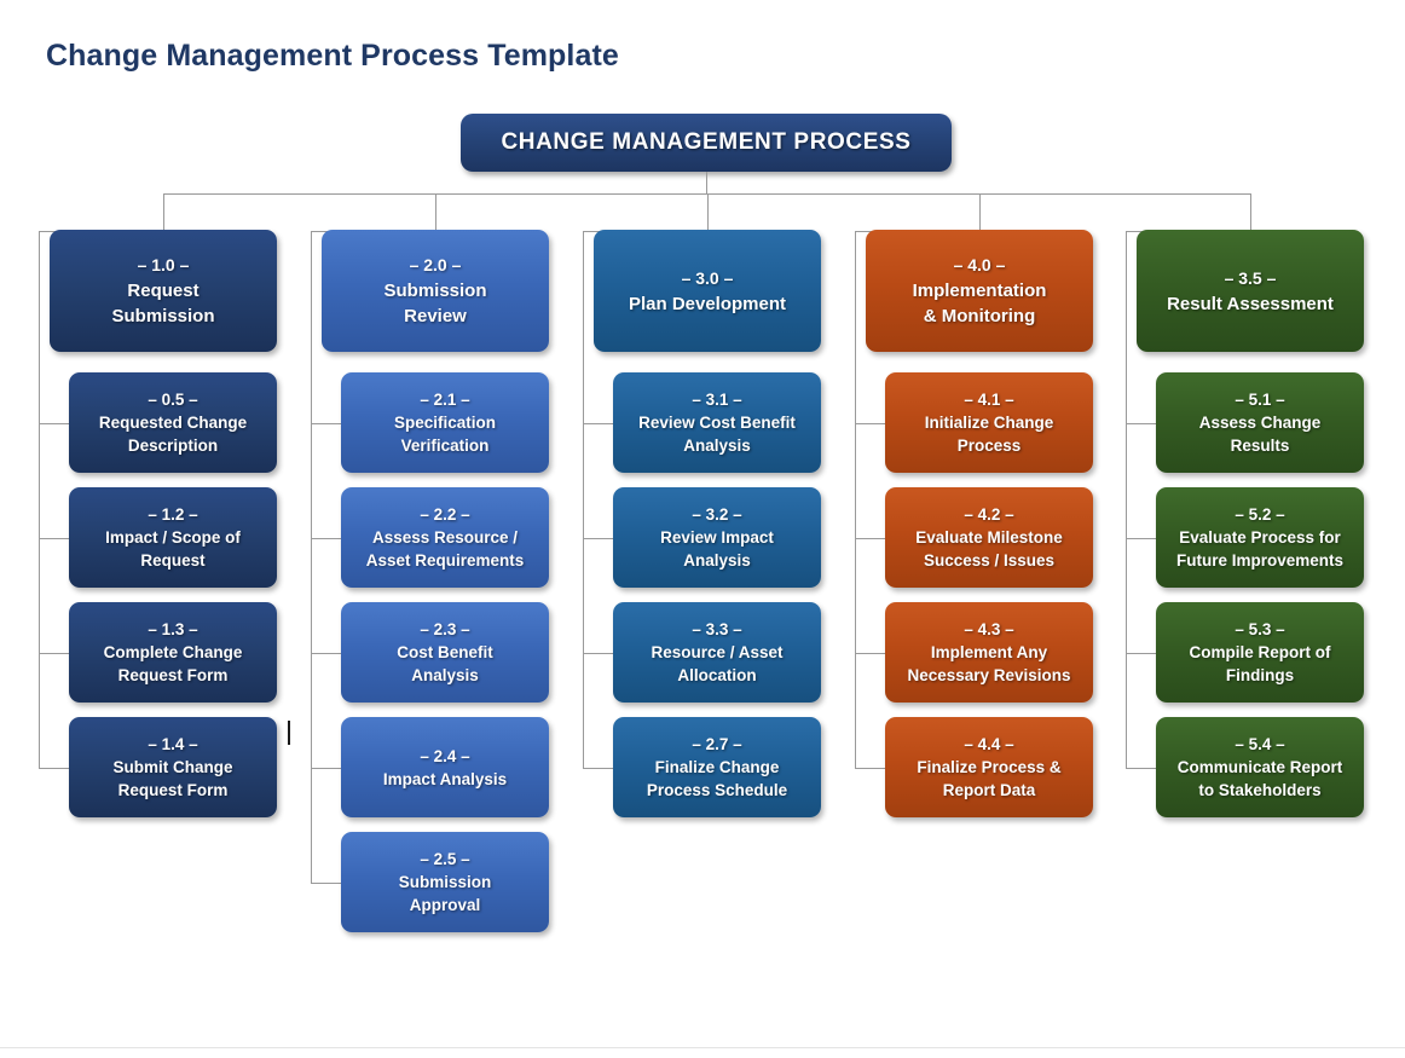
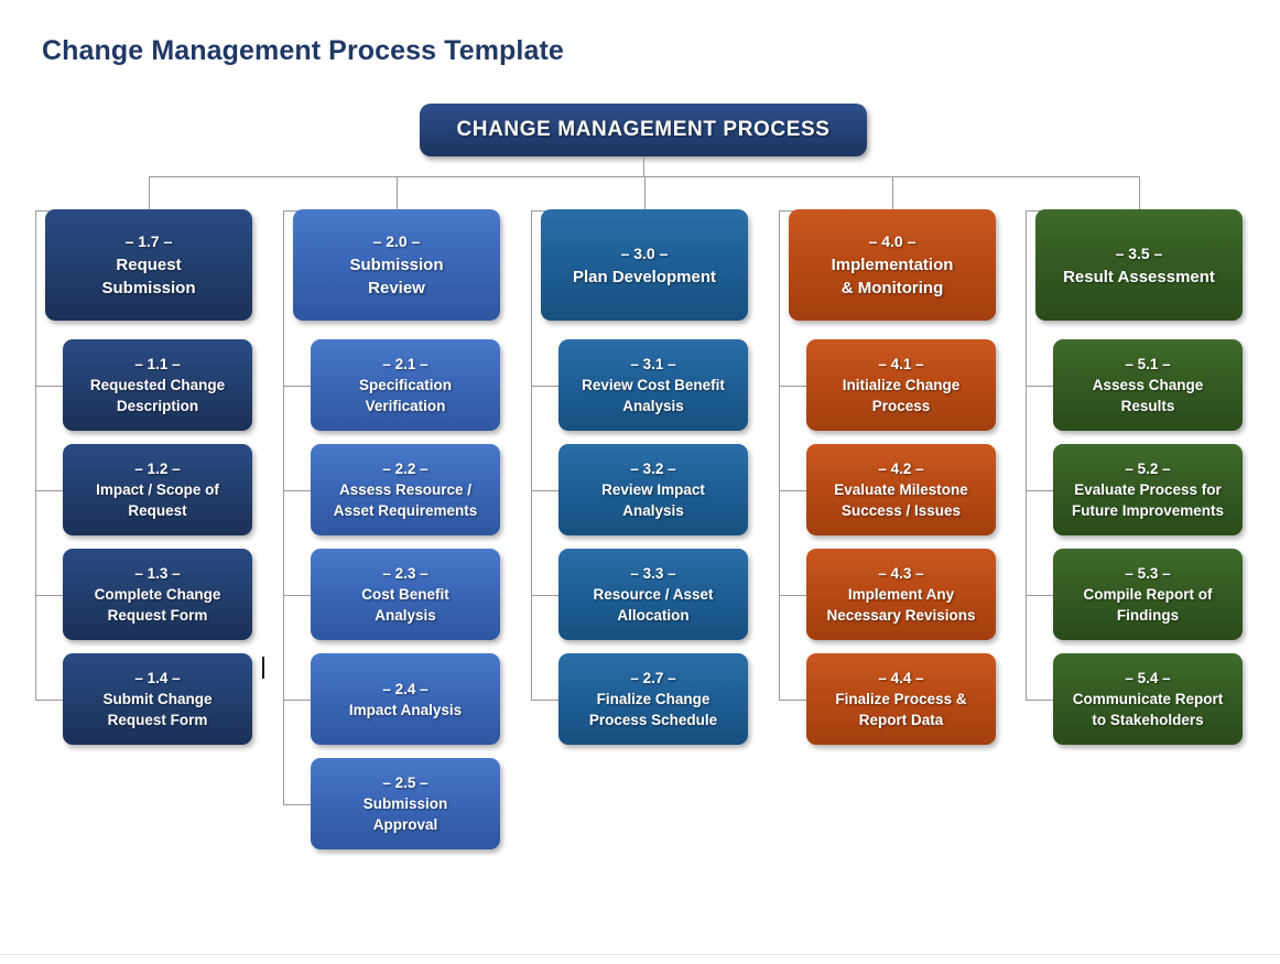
  Change Management Process Template
  CHANGE MANAGEMENT PROCESS
- – 1.0 –
+ – 1.7 –
  Request
  Submission
- – 0.5 –
+ – 1.1 –
  Requested Change
  Description
  – 1.2 –
  Impact / Scope of
  Request
  – 1.3 –
  Complete Change
  Request Form
  – 1.4 –
  Submit Change
  Request Form
  – 2.0 –
  Submission
  Review
  – 2.1 –
  Specification
  Verification
  – 2.2 –
  Assess Resource /
  Asset Requirements
  – 2.3 –
  Cost Benefit
  Analysis
  – 2.4 –
  Impact Analysis
  – 2.5 –
  Submission
  Approval
  – 3.0 –
  Plan Development
  – 3.1 –
  Review Cost Benefit
  Analysis
  – 3.2 –
  Review Impact
  Analysis
  – 3.3 –
  Resource / Asset
  Allocation
  – 2.7 –
  Finalize Change
  Process Schedule
  – 4.0 –
  Implementation
  & Monitoring
  – 4.1 –
  Initialize Change
  Process
  – 4.2 –
  Evaluate Milestone
  Success / Issues
  – 4.3 –
  Implement Any
  Necessary Revisions
  – 4.4 –
  Finalize Process &
  Report Data
  – 3.5 –
  Result Assessment
  – 5.1 –
  Assess Change
  Results
  – 5.2 –
  Evaluate Process for
  Future Improvements
  – 5.3 –
  Compile Report of
  Findings
  – 5.4 –
  Communicate Report
  to Stakeholders
